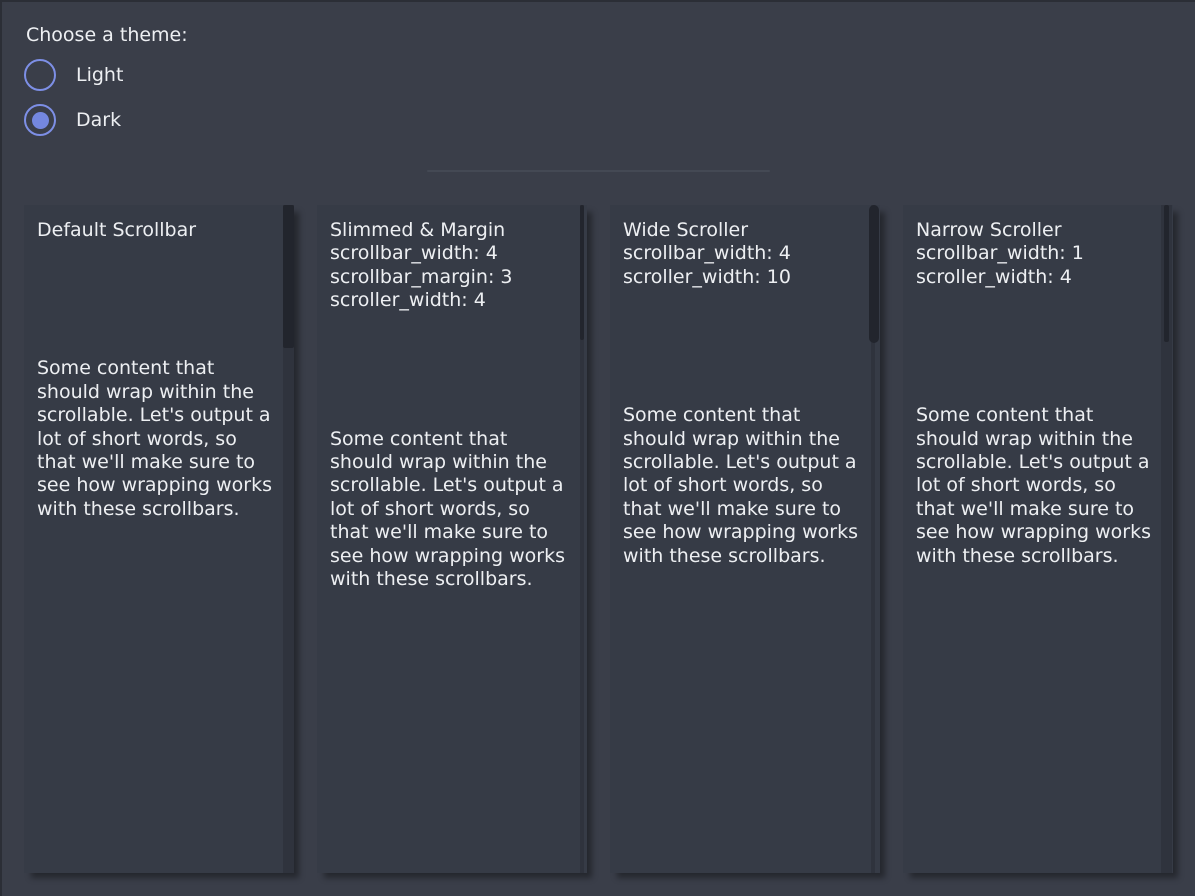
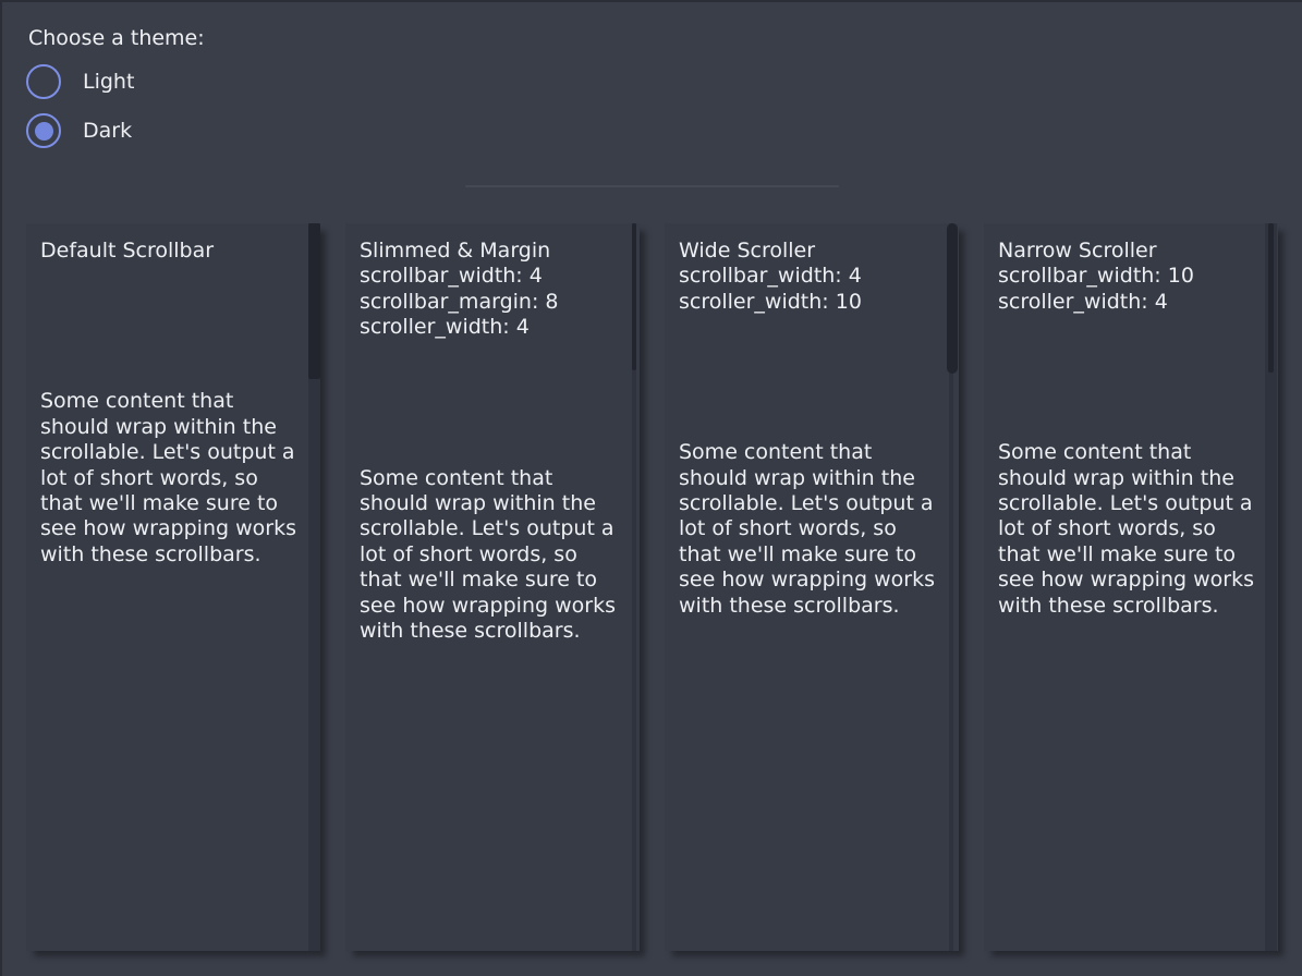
  Choose a theme:
  Light
  Dark
  Default Scrollbar
  Some content that should wrap within the scrollable. Let's output a lot of short words, so that we'll make sure to see how wrapping works with these scrollbars.
  Slimmed & Margin
  scrollbar_width: 4
- scrollbar_margin: 3
+ scrollbar_margin: 8
  scroller_width: 4
  Some content that should wrap within the scrollable. Let's output a lot of short words, so that we'll make sure to see how wrapping works with these scrollbars.
  Wide Scroller
  scrollbar_width: 4
  scroller_width: 10
  Some content that should wrap within the scrollable. Let's output a lot of short words, so that we'll make sure to see how wrapping works with these scrollbars.
  Narrow Scroller
- scrollbar_width: 1
+ scrollbar_width: 10
  scroller_width: 4
  Some content that should wrap within the scrollable. Let's output a lot of short words, so that we'll make sure to see how wrapping works with these scrollbars.
